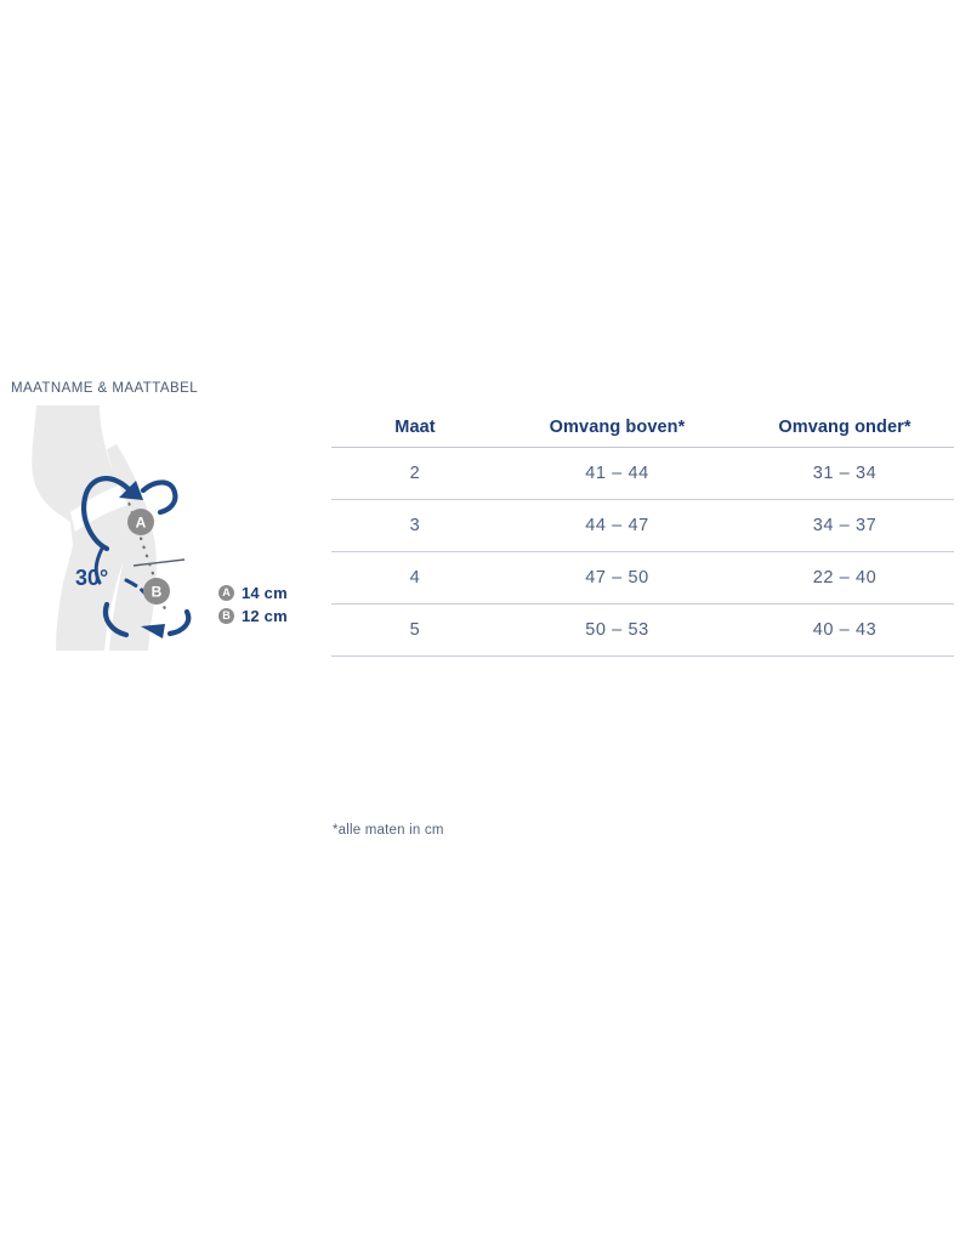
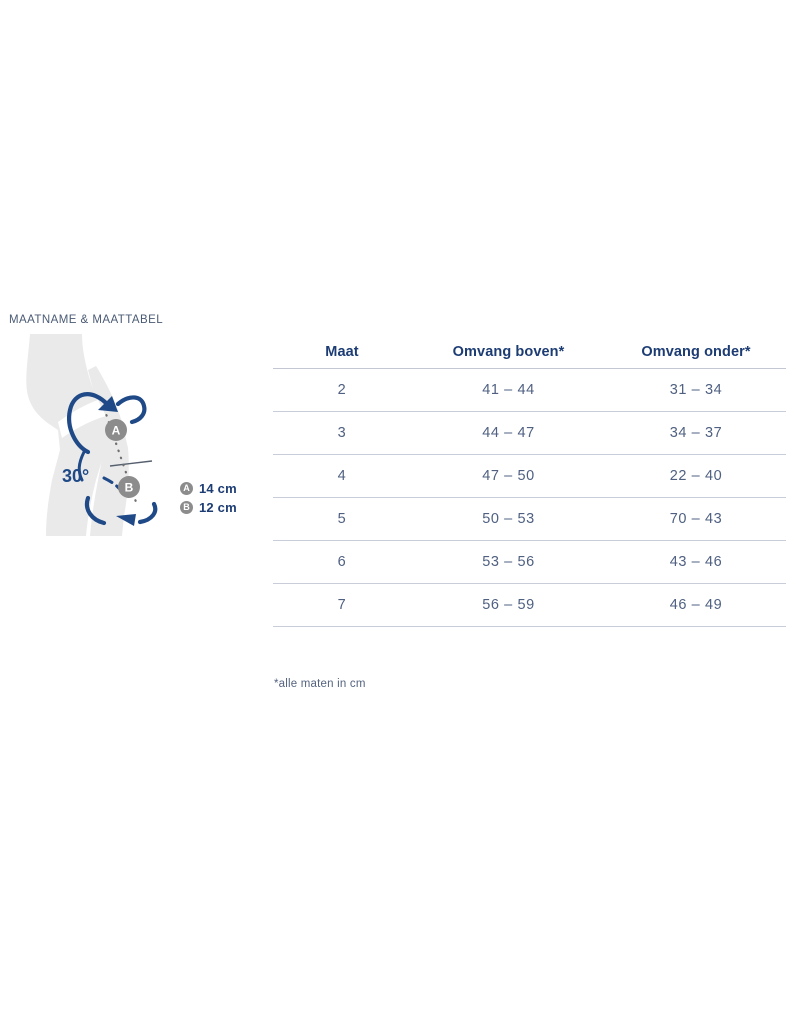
  MAATNAME & MAATTABEL
  30°
  A
  B
  A
  14 cm
  B
  12 cm
  Maat	Omvang boven*	Omvang onder*
  2	41 – 44	31 – 34
  3	44 – 47	34 – 37
  4	47 – 50	22 – 40
- 5	50 – 53	40 – 43
+ 5	50 – 53	70 – 43
+ 6	53 – 56	43 – 46
+ 7	56 – 59	46 – 49
  *alle maten in cm
